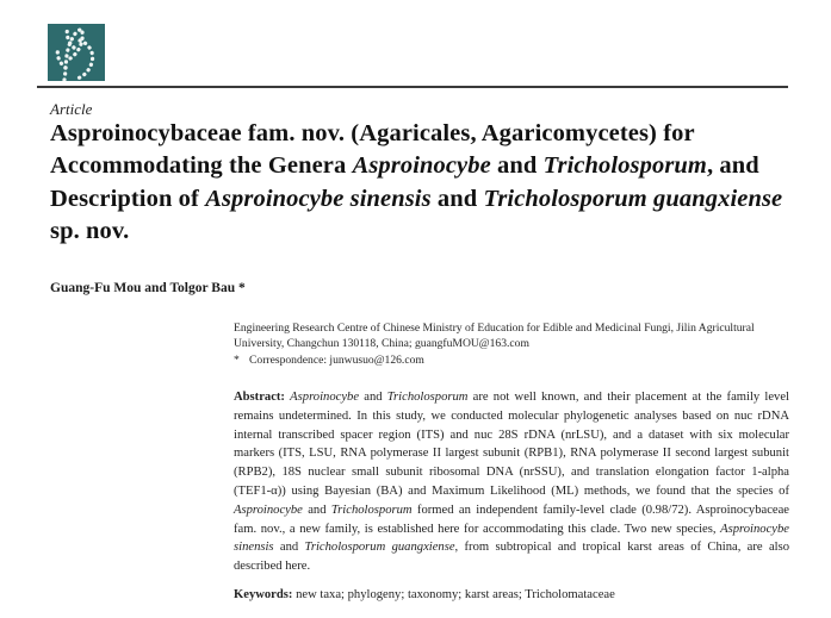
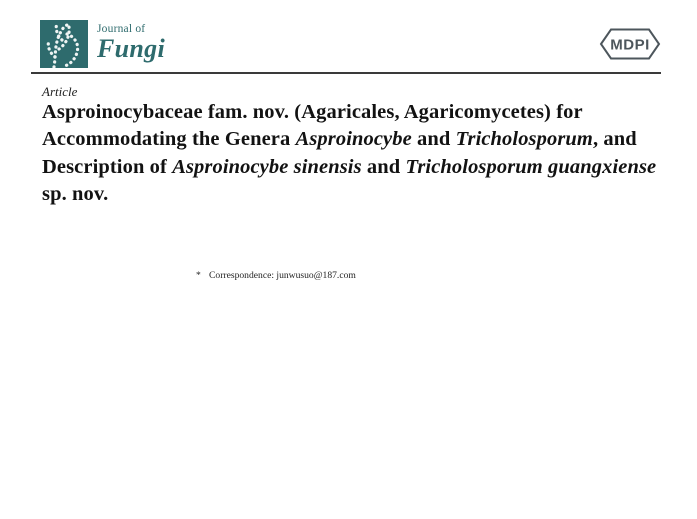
+ Journal of
+ Fungi
+ MDPI
  Article
  Asproinocybaceae fam. nov. (Agaricales, Agaricomycetes) for Accommodating the Genera Asproinocybe and Tricholosporum, and Description of Asproinocybe sinensis and Tricholosporum guangxiense sp. nov.
- Guang-Fu Mou and Tolgor Bau *
- Engineering Research Centre of Chinese Ministry of Education for Edible and Medicinal Fungi, Jilin Agricultural University, Changchun 130118, China; guangfuMOU@163.com
  *
- Correspondence: junwusuo@126.com
+ Correspondence: junwusuo@187.com
- Abstract: Asproinocybe and Tricholosporum are not well known, and their placement at the family level remains undetermined. In this study, we conducted molecular phylogenetic analyses based on nuc rDNA internal transcribed spacer region (ITS) and nuc 28S rDNA (nrLSU), and a dataset with six molecular markers (ITS, LSU, RNA polymerase II largest subunit (RPB1), RNA polymerase II second largest subunit (RPB2), 18S nuclear small subunit ribosomal DNA (nrSSU), and translation elongation factor 1-alpha (TEF1-α)) using Bayesian (BA) and Maximum Likelihood (ML) methods, we found that the species of Asproinocybe and Tricholosporum formed an independent family-level clade (0.98/72). Asproinocybaceae fam. nov., a new family, is established here for accommodating this clade. Two new species, Asproinocybe sinensis and Tricholosporum guangxiense, from subtropical and tropical karst areas of China, are also described here.
- Keywords: new taxa; phylogeny; taxonomy; karst areas; Tricholomataceae
